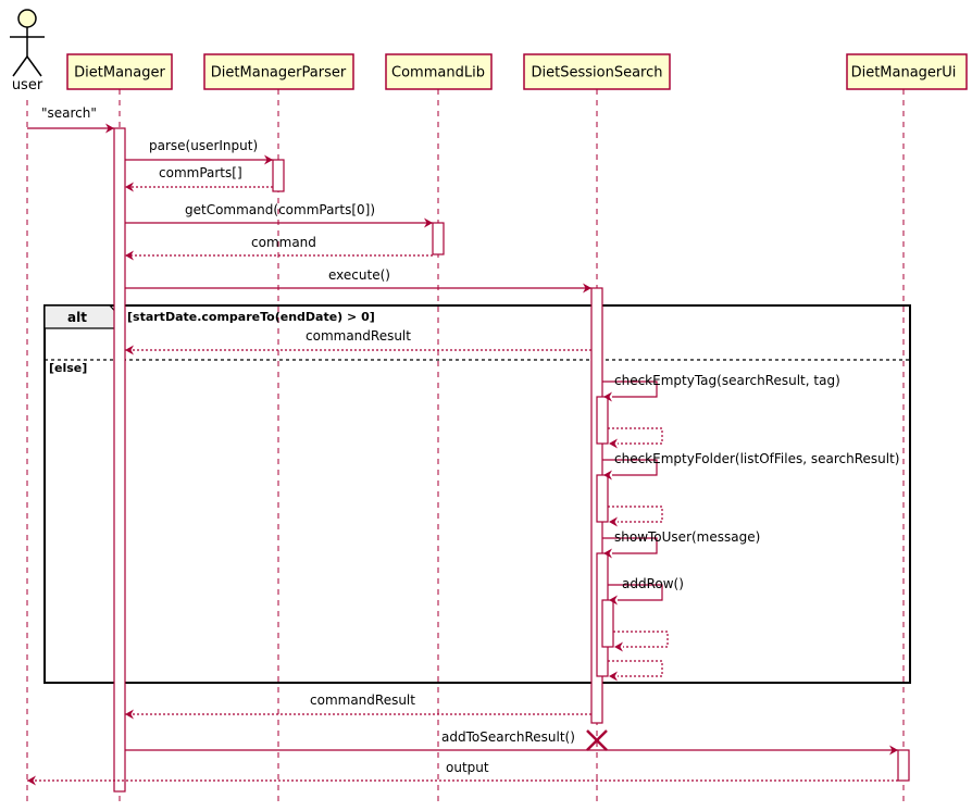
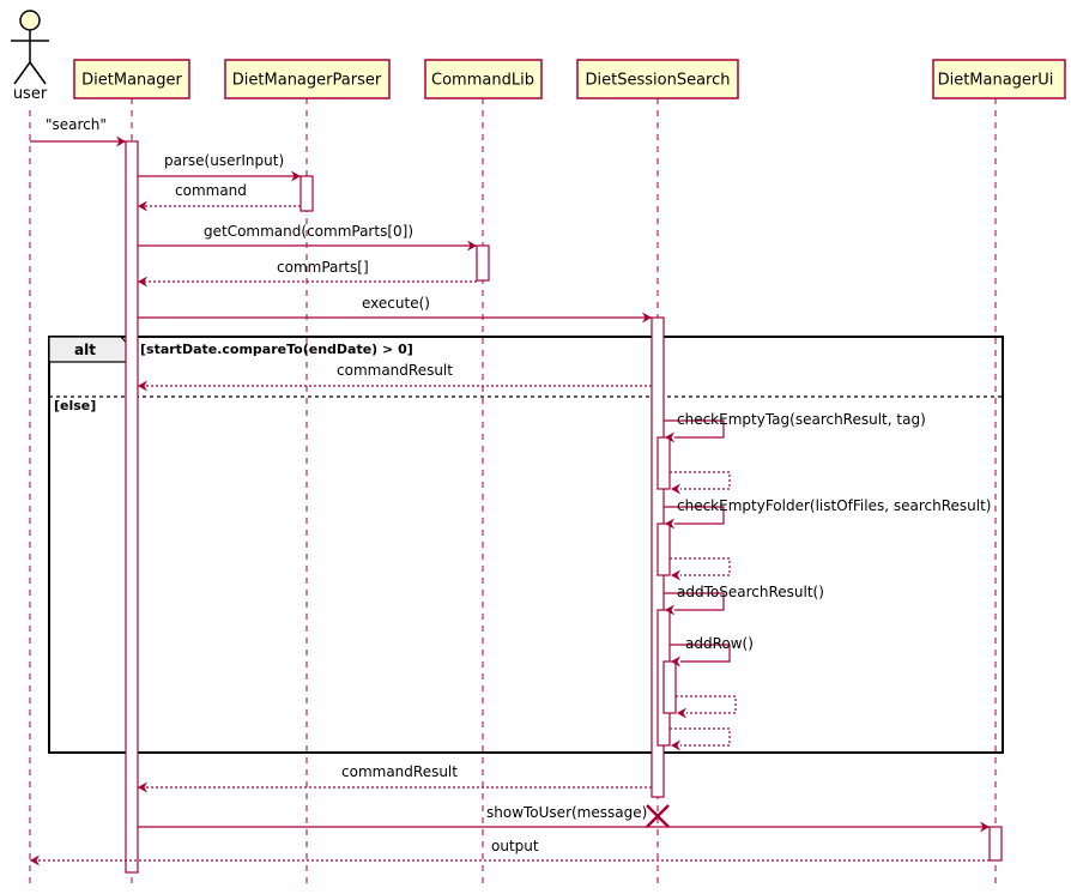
  alt
  [startDate.compareTo(endDate) > 0]
  [else]
  "search"
  parse(userInput)
- commParts[]
+ command
  getCommand(commParts[0])
- command
+ commParts[]
  execute()
  commandResult
  checkEmptyTag(searchResult, tag)
  checkEmptyFolder(listOfFiles, searchResult)
- showToUser(message)
+ addToSearchResult()
  addRow()
  commandResult
- addToSearchResult()
+ showToUser(message)
  output
  user
  DietManager
  DietManagerParser
  CommandLib
  DietSessionSearch
  DietManagerUi
